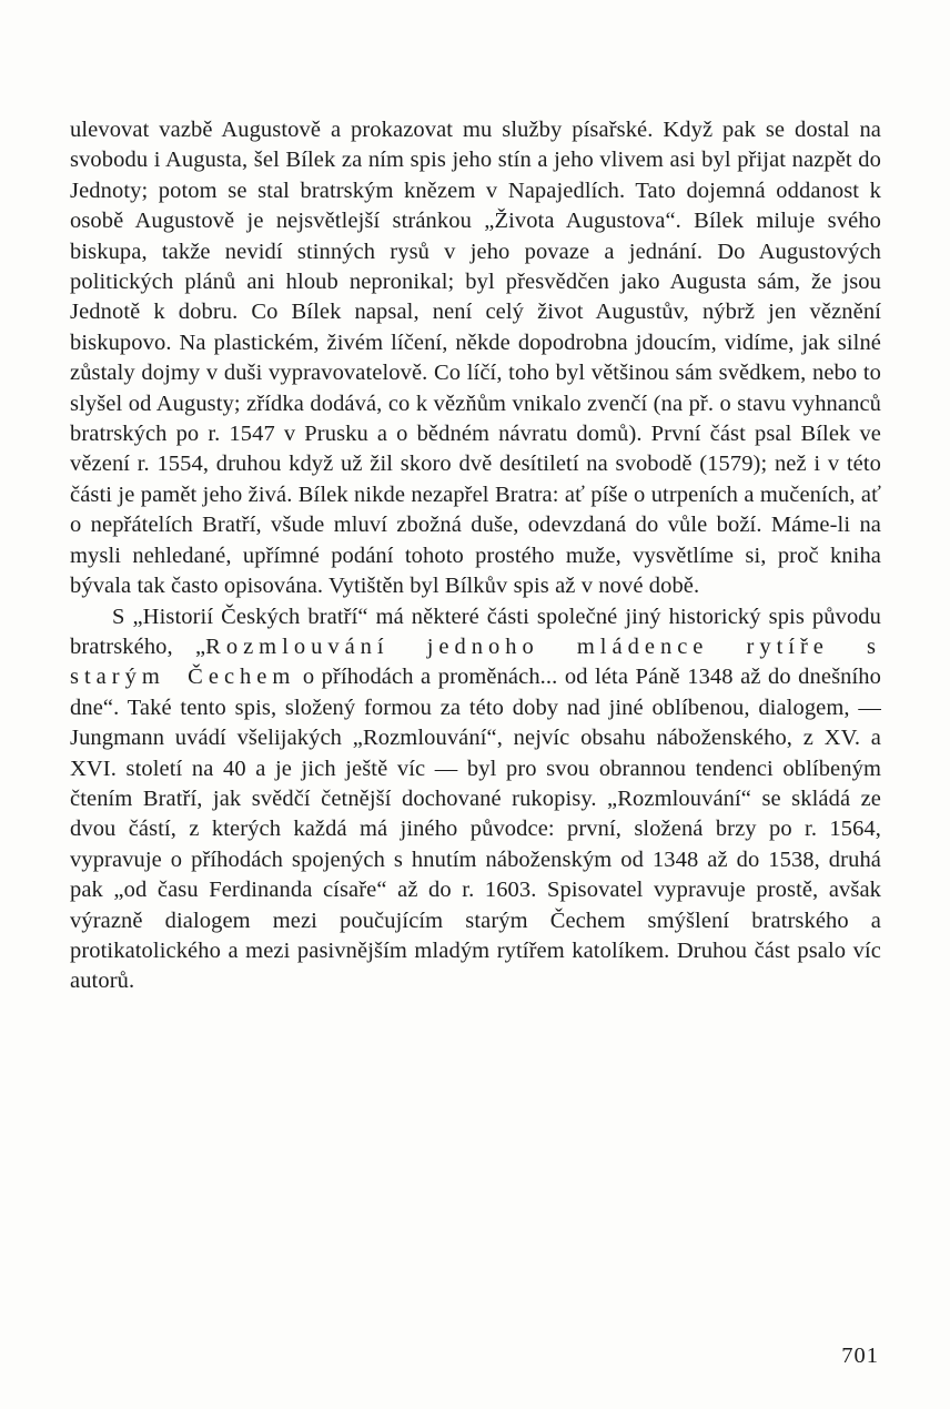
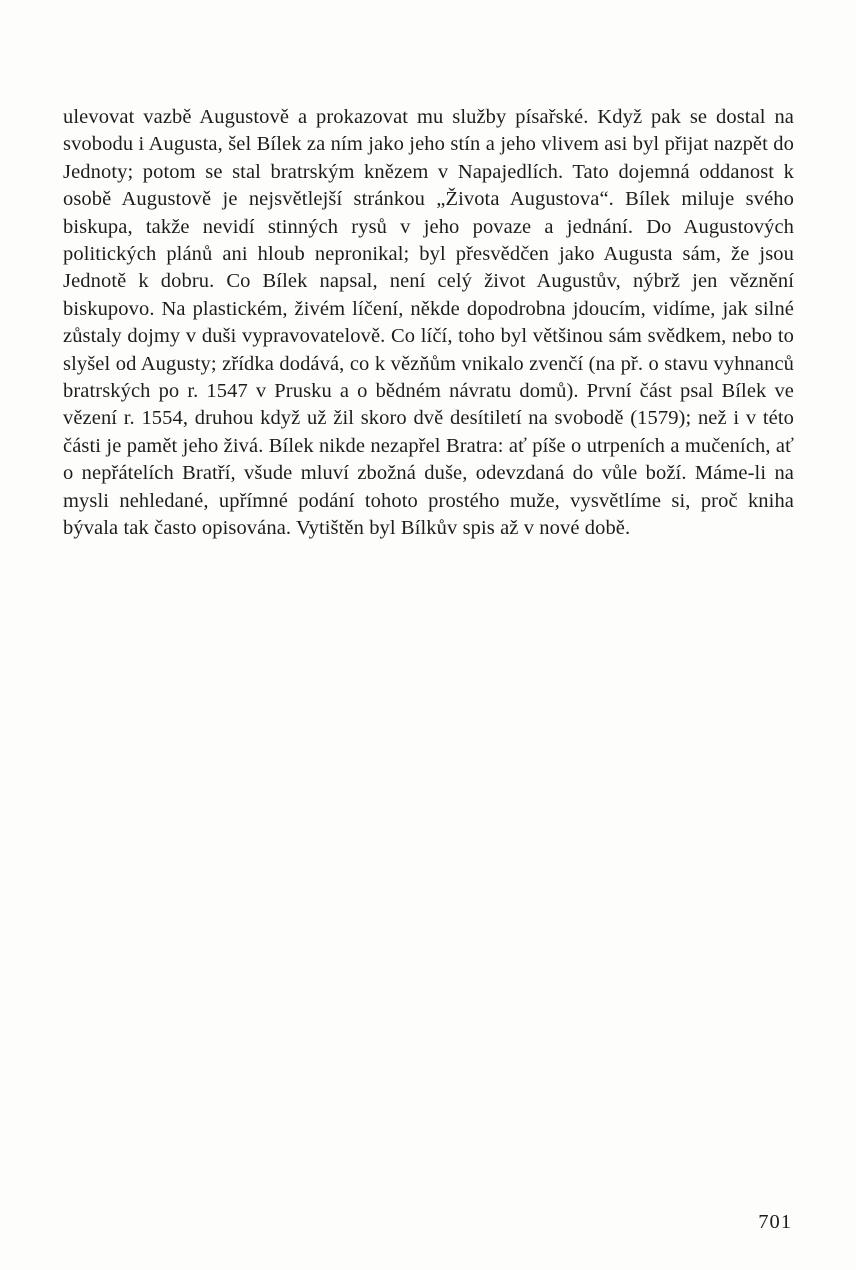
- ulevovat vazbě Augustově a prokazovat mu služby písařské. Když pak se dostal na svobodu i Augusta, šel Bílek za ním spis jeho stín a jeho vlivem asi byl přijat nazpět do Jednoty; potom se stal bratrským knězem v Napajedlích. Tato dojemná oddanost k osobě Augustově je nejsvětlejší stránkou „Života Augustova“. Bílek miluje svého biskupa, takže nevidí stinných rysů v jeho povaze a jednání. Do Augustových politických plánů ani hloub nepronikal; byl přesvědčen jako Augusta sám, že jsou Jednotě k dobru. Co Bílek napsal, není celý život Augustův, nýbrž jen věznění biskupovo. Na plastickém, živém líčení, někde dopodrobna jdoucím, vidíme, jak silné zůstaly dojmy v duši vypravovatelově. Co líčí, toho byl většinou sám svědkem, nebo to slyšel od Augusty; zřídka dodává, co k vězňům vnikalo zvenčí (na př. o stavu vyhnanců bratrských po r. 1547 v Prusku a o bědném návratu domů). První část psal Bílek ve vězení r. 1554, druhou když už žil skoro dvě desítiletí na svobodě (1579); než i v této části je pamět jeho živá. Bílek nikde nezapřel Bratra: ať píše o utrpeních a mučeních, ať o nepřátelích Bratří, všude mluví zbožná duše, odevzdaná do vůle boží. Máme-li na mysli nehledané, upřímné podání tohoto prostého muže, vysvětlíme si, proč kniha bývala tak často opisována. Vytištěn byl Bílkův spis až v nové době.
+ ulevovat vazbě Augustově a prokazovat mu služby písařské. Když pak se dostal na svobodu i Augusta, šel Bílek za ním jako jeho stín a jeho vlivem asi byl přijat nazpět do Jednoty; potom se stal bratrským knězem v Napajedlích. Tato dojemná oddanost k osobě Augustově je nejsvětlejší stránkou „Života Augustova“. Bílek miluje svého biskupa, takže nevidí stinných rysů v jeho povaze a jednání. Do Augustových politických plánů ani hloub nepronikal; byl přesvědčen jako Augusta sám, že jsou Jednotě k dobru. Co Bílek napsal, není celý život Augustův, nýbrž jen věznění biskupovo. Na plastickém, živém líčení, někde dopodrobna jdoucím, vidíme, jak silné zůstaly dojmy v duši vypravovatelově. Co líčí, toho byl většinou sám svědkem, nebo to slyšel od Augusty; zřídka dodává, co k vězňům vnikalo zvenčí (na př. o stavu vyhnanců bratrských po r. 1547 v Prusku a o bědném návratu domů). První část psal Bílek ve vězení r. 1554, druhou když už žil skoro dvě desítiletí na svobodě (1579); než i v této části je pamět jeho živá. Bílek nikde nezapřel Bratra: ať píše o utrpeních a mučeních, ať o nepřátelích Bratří, všude mluví zbožná duše, odevzdaná do vůle boží. Máme-li na mysli nehledané, upřímné podání tohoto prostého muže, vysvětlíme si, proč kniha bývala tak často opisována. Vytištěn byl Bílkův spis až v nové době.
- S „Historií Českých bratří“ má některé části společné jiný historický spis původu bratrského, „Rozmlouvání jednoho mládence rytíře s starým Čechem o příhodách a proměnách... od léta Páně 1348 až do dnešního dne“. Také tento spis, složený formou za této doby nad jiné oblíbenou, dialogem, — Jungmann uvádí všelijakých „Rozmlouvání“, nejvíc obsahu náboženského, z XV. a XVI. století na 40 a je jich ještě víc — byl pro svou obrannou tendenci oblíbeným čtením Bratří, jak svědčí četnější dochované rukopisy. „Rozmlouvání“ se skládá ze dvou částí, z kterých každá má jiného původce: první, složená brzy po r. 1564, vypravuje o příhodách spojených s hnutím náboženským od 1348 až do 1538, druhá pak „od času Ferdinanda císaře“ až do r. 1603. Spisovatel vypravuje prostě, avšak výrazně dialogem mezi poučujícím starým Čechem smýšlení bratrského a protikatolického a mezi pasivnějším mladým rytířem katolíkem. Druhou část psalo víc autorů.
  701
